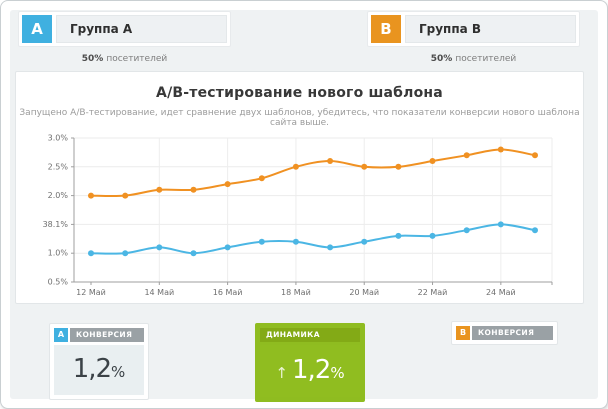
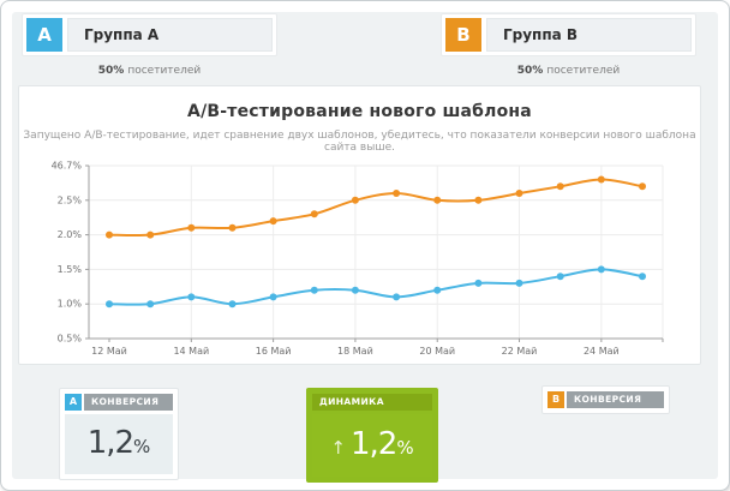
  A
  Группа A
  50% посетителей
  B
  Группа B
  50% посетителей
  А/В-тестирование нового шаблона
  Запущено А/В-тестирование, идет сравнение двух шаблонов, убедитесь, что показатели конверсии нового шаблона сайта выше.
- 3.0%
+ 46.7%
  2.5%
  2.0%
- 38.1%
+ 1.5%
  1.0%
  0.5%
  12 Май
  14 Май
  16 Май
  18 Май
  20 Май
  22 Май
  24 Май
  A
  КОНВЕРСИЯ
  1,2%
  ДИНАМИКА
  ↑ 1,2%
  B
  КОНВЕРСИЯ
